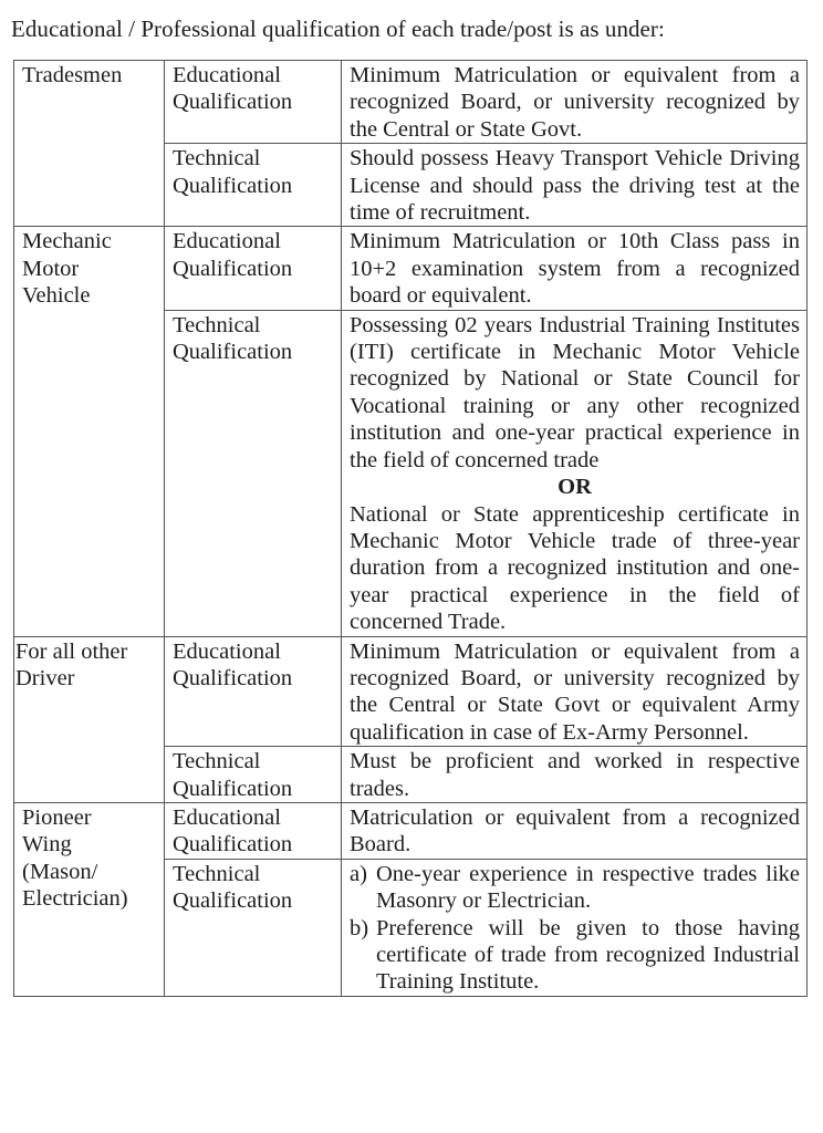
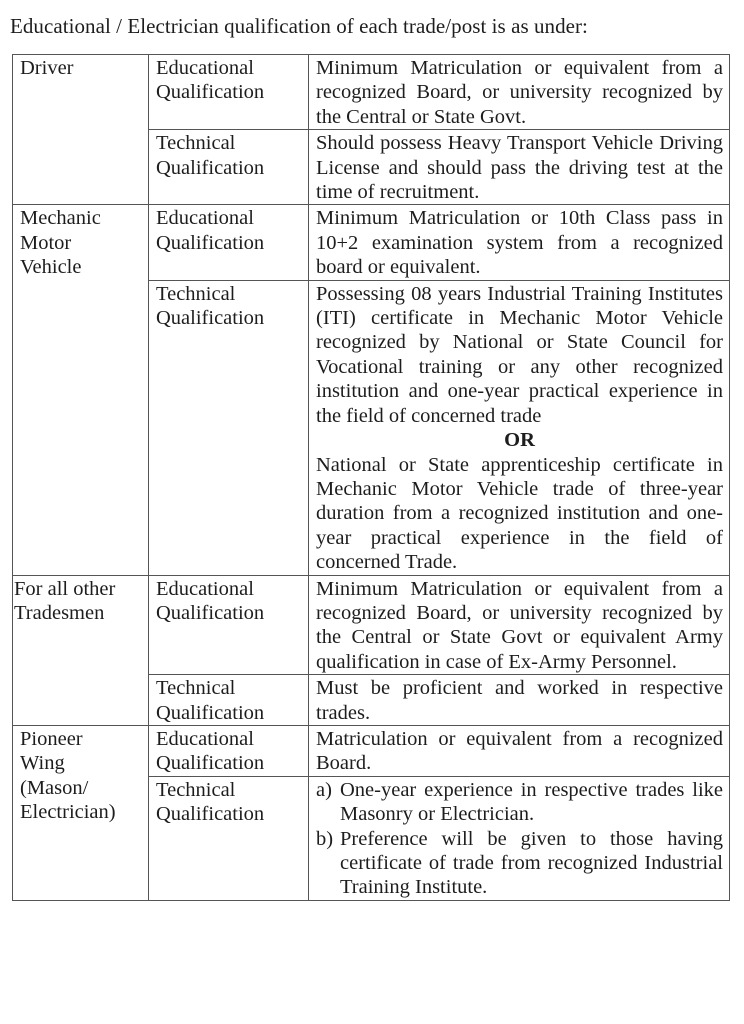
- Educational / Professional qualification of each trade/post is as under:
+ Educational / Electrician qualification of each trade/post is as under:
- Tradesmen	Educational Qualification	Minimum Matriculation or equivalent from a recognized Board, or university recognized by the Central or State Govt.
+ Driver	Educational Qualification	Minimum Matriculation or equivalent from a recognized Board, or university recognized by the Central or State Govt.
  Technical Qualification	Should possess Heavy Transport Vehicle Driving License and should pass the driving test at the time of recruitment.
  Mechanic Motor Vehicle	Educational Qualification	Minimum Matriculation or 10th Class pass in 10+2 examination system from a recognized board or equivalent.
- Technical Qualification	Possessing 02 years Industrial Training Institutes (ITI) certificate in Mechanic Motor Vehicle recognized by National or State Council for Vocational training or any other recognized institution and one-year practical experience in the field of concerned trade OR National or State apprenticeship certificate in Mechanic Motor Vehicle trade of three-year duration from a recognized institution and one-year practical experience in the field of concerned Trade.
+ Technical Qualification	Possessing 08 years Industrial Training Institutes (ITI) certificate in Mechanic Motor Vehicle recognized by National or State Council for Vocational training or any other recognized institution and one-year practical experience in the field of concerned trade OR National or State apprenticeship certificate in Mechanic Motor Vehicle trade of three-year duration from a recognized institution and one-year practical experience in the field of concerned Trade.
- For all other Driver	Educational Qualification	Minimum Matriculation or equivalent from a recognized Board, or university recognized by the Central or State Govt or equivalent Army qualification in case of Ex-Army Personnel.
+ For all other Tradesmen	Educational Qualification	Minimum Matriculation or equivalent from a recognized Board, or university recognized by the Central or State Govt or equivalent Army qualification in case of Ex-Army Personnel.
  Technical Qualification	Must be proficient and worked in respective trades.
  Pioneer Wing (Mason/ Electrician)	Educational Qualification	Matriculation or equivalent from a recognized Board.
  Technical Qualification	a) One-year experience in respective trades like Masonry or Electrician. b) Preference will be given to those having certificate of trade from recognized Industrial Training Institute.
